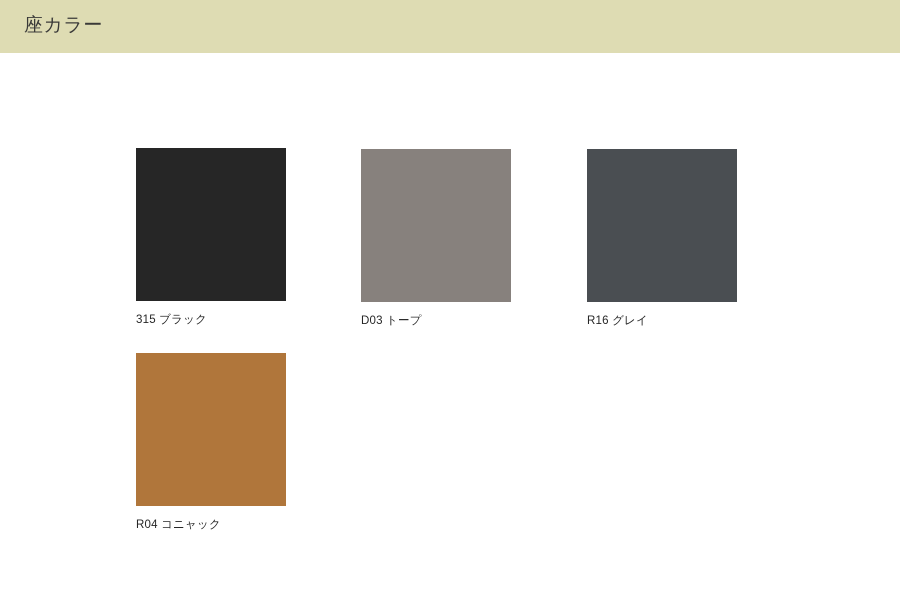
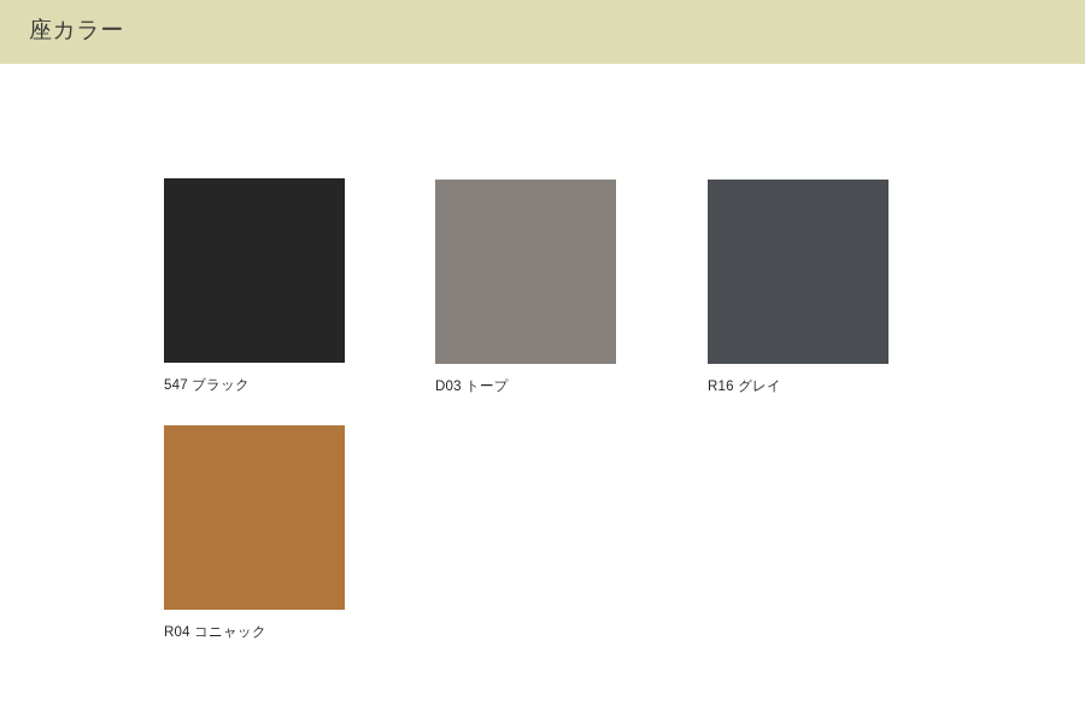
  座カラー
- 315 ブラック
+ 547 ブラック
  D03 トープ
  R16 グレイ
  R04 コニャック
